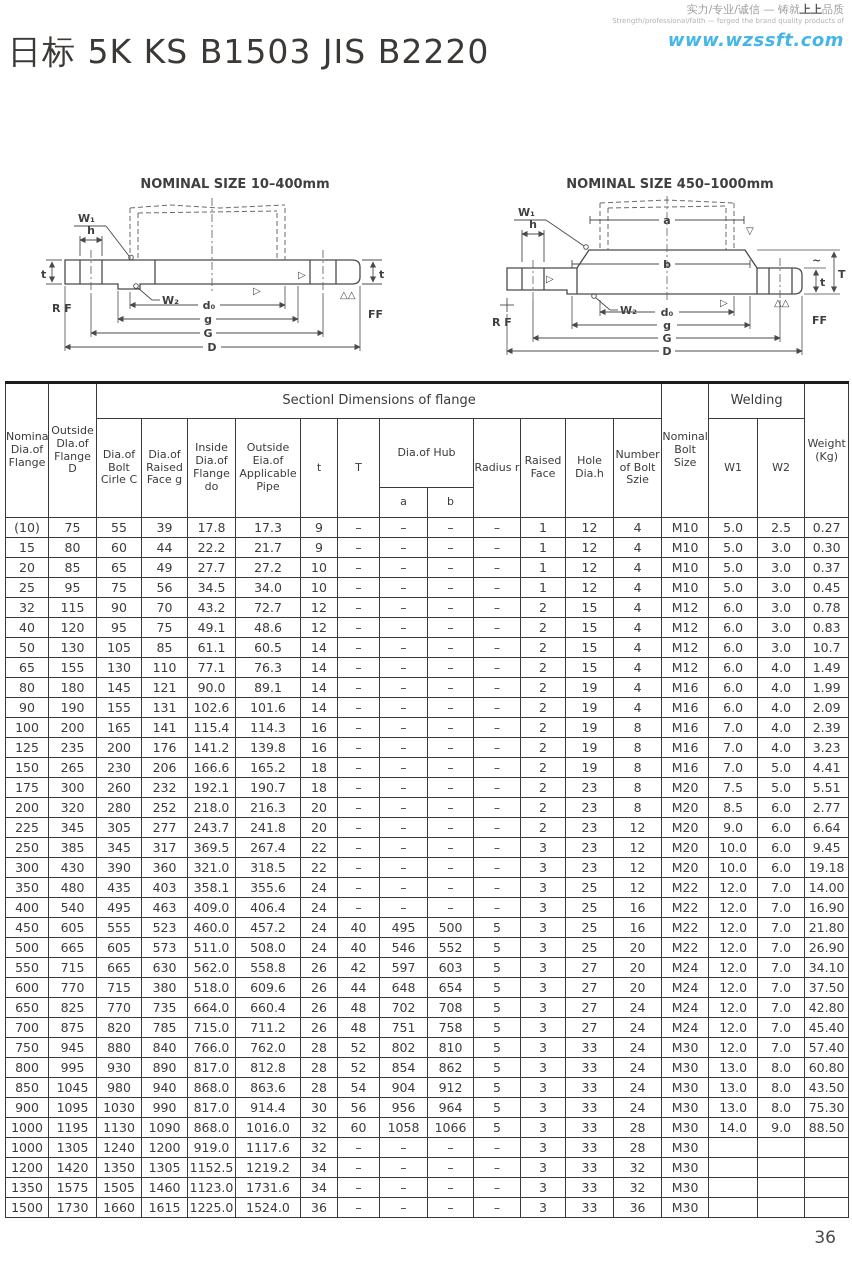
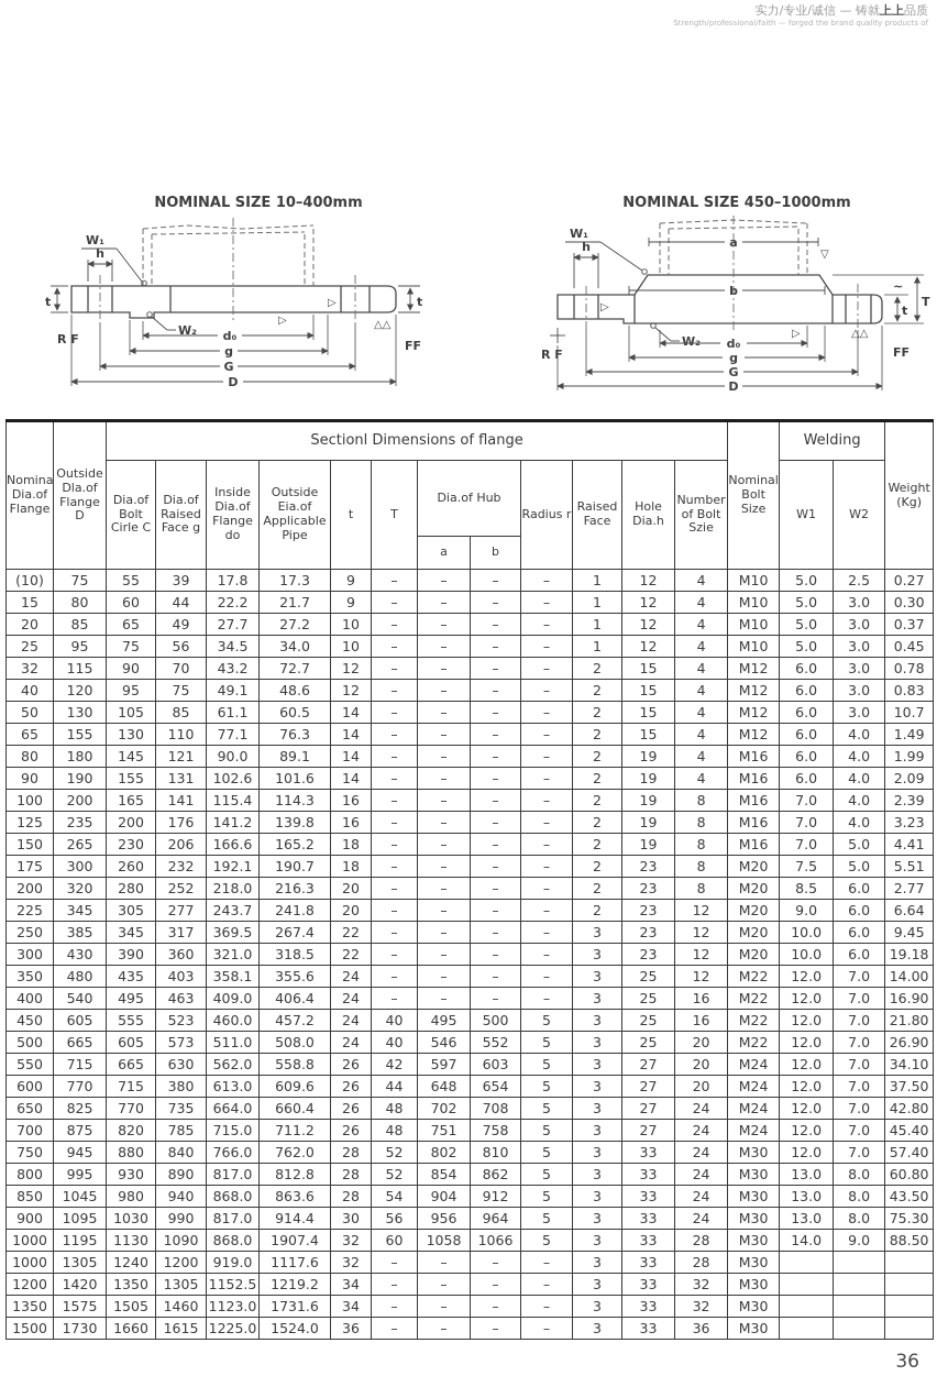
  实力/专业/诚信 — 铸就上上品质
  Strength/professional/faith — forged the brand quality products of
- www.wzssft.com
- 日标 5K KS B1503 JIS B2220
  NOMINAL SIZE 10–400mm
  W₁
  h
  t
  R F
  W₂
  ▷
  ▷
  △△
  t
  FF
  d₀
  g
  G
  D
  NOMINAL SIZE 450–1000mm
  a
  b
  W₁
  h
  R F
  W₂
  ▷
  ▽
  ▷
  △△
  ~
  t
  T
  FF
  d₀
  g
  G
  D
  Nomina Dia.of Flange	Outside Dla.of Flange D	Sectionl Dimensions of flange	Nominal Bolt Size	Welding	Weight (Kg)
  Dia.of Bolt Cirle C	Dia.of Raised Face g	Inside Dia.of Flange do	Outside Eia.of Applicable Pipe	t	T	Dia.of Hub	Radius r	Raised Face	Hole Dia.h	Number of Bolt Szie	W1	W2
  a	b
  (10)	75	55	39	17.8	17.3	9	–	–	–	–	1	12	4	M10	5.0	2.5	0.27
  15	80	60	44	22.2	21.7	9	–	–	–	–	1	12	4	M10	5.0	3.0	0.30
  20	85	65	49	27.7	27.2	10	–	–	–	–	1	12	4	M10	5.0	3.0	0.37
  25	95	75	56	34.5	34.0	10	–	–	–	–	1	12	4	M10	5.0	3.0	0.45
  32	115	90	70	43.2	72.7	12	–	–	–	–	2	15	4	M12	6.0	3.0	0.78
  40	120	95	75	49.1	48.6	12	–	–	–	–	2	15	4	M12	6.0	3.0	0.83
  50	130	105	85	61.1	60.5	14	–	–	–	–	2	15	4	M12	6.0	3.0	10.7
  65	155	130	110	77.1	76.3	14	–	–	–	–	2	15	4	M12	6.0	4.0	1.49
  80	180	145	121	90.0	89.1	14	–	–	–	–	2	19	4	M16	6.0	4.0	1.99
  90	190	155	131	102.6	101.6	14	–	–	–	–	2	19	4	M16	6.0	4.0	2.09
  100	200	165	141	115.4	114.3	16	–	–	–	–	2	19	8	M16	7.0	4.0	2.39
  125	235	200	176	141.2	139.8	16	–	–	–	–	2	19	8	M16	7.0	4.0	3.23
  150	265	230	206	166.6	165.2	18	–	–	–	–	2	19	8	M16	7.0	5.0	4.41
  175	300	260	232	192.1	190.7	18	–	–	–	–	2	23	8	M20	7.5	5.0	5.51
  200	320	280	252	218.0	216.3	20	–	–	–	–	2	23	8	M20	8.5	6.0	2.77
  225	345	305	277	243.7	241.8	20	–	–	–	–	2	23	12	M20	9.0	6.0	6.64
  250	385	345	317	369.5	267.4	22	–	–	–	–	3	23	12	M20	10.0	6.0	9.45
  300	430	390	360	321.0	318.5	22	–	–	–	–	3	23	12	M20	10.0	6.0	19.18
  350	480	435	403	358.1	355.6	24	–	–	–	–	3	25	12	M22	12.0	7.0	14.00
  400	540	495	463	409.0	406.4	24	–	–	–	–	3	25	16	M22	12.0	7.0	16.90
  450	605	555	523	460.0	457.2	24	40	495	500	5	3	25	16	M22	12.0	7.0	21.80
  500	665	605	573	511.0	508.0	24	40	546	552	5	3	25	20	M22	12.0	7.0	26.90
  550	715	665	630	562.0	558.8	26	42	597	603	5	3	27	20	M24	12.0	7.0	34.10
- 600	770	715	380	518.0	609.6	26	44	648	654	5	3	27	20	M24	12.0	7.0	37.50
+ 600	770	715	380	613.0	609.6	26	44	648	654	5	3	27	20	M24	12.0	7.0	37.50
  650	825	770	735	664.0	660.4	26	48	702	708	5	3	27	24	M24	12.0	7.0	42.80
  700	875	820	785	715.0	711.2	26	48	751	758	5	3	27	24	M24	12.0	7.0	45.40
  750	945	880	840	766.0	762.0	28	52	802	810	5	3	33	24	M30	12.0	7.0	57.40
  800	995	930	890	817.0	812.8	28	52	854	862	5	3	33	24	M30	13.0	8.0	60.80
  850	1045	980	940	868.0	863.6	28	54	904	912	5	3	33	24	M30	13.0	8.0	43.50
  900	1095	1030	990	817.0	914.4	30	56	956	964	5	3	33	24	M30	13.0	8.0	75.30
- 1000	1195	1130	1090	868.0	1016.0	32	60	1058	1066	5	3	33	28	M30	14.0	9.0	88.50
+ 1000	1195	1130	1090	868.0	1907.4	32	60	1058	1066	5	3	33	28	M30	14.0	9.0	88.50
  1000	1305	1240	1200	919.0	1117.6	32	–	–	–	–	3	33	28	M30
  1200	1420	1350	1305	1152.5	1219.2	34	–	–	–	–	3	33	32	M30
  1350	1575	1505	1460	1123.0	1731.6	34	–	–	–	–	3	33	32	M30
  1500	1730	1660	1615	1225.0	1524.0	36	–	–	–	–	3	33	36	M30
  36
